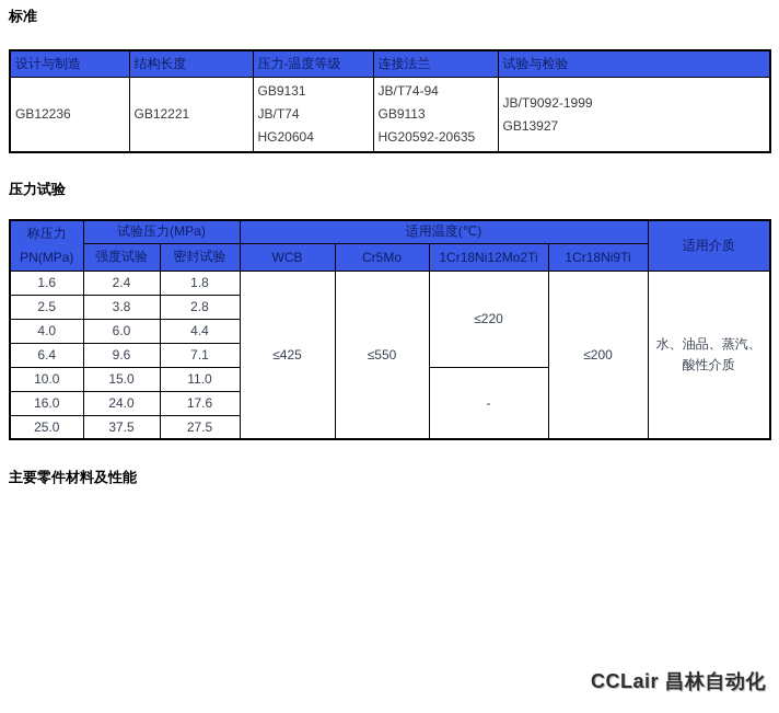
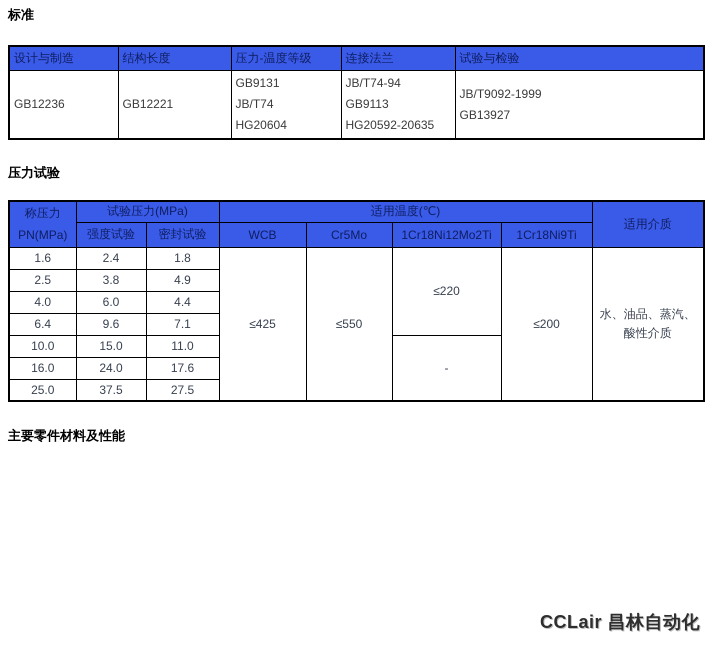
  标准
  设计与制造	结构长度	压力-温度等级	连接法兰	试验与检验
  GB12236	GB12221	GB9131 JB/T74 HG20604	JB/T74-94 GB9113 HG20592-20635	JB/T9092-1999 GB13927
  压力试验
  称压力 PN(MPa)	试验压力(MPa)	适用温度(℃)	适用介质
  强度试验	密封试验	WCB	Cr5Mo	1Cr18Ni12Mo2Ti	1Cr18Ni9Ti
  1.6	2.4	1.8	≤425	≤550	≤220	≤200	水、油品、蒸汽、酸性介质
- 2.5	3.8	2.8
+ 2.5	3.8	4.9
  4.0	6.0	4.4
  6.4	9.6	7.1
  10.0	15.0	11.0	-
  16.0	24.0	17.6
  25.0	37.5	27.5
  主要零件材料及性能
  CCLair 昌林自动化
